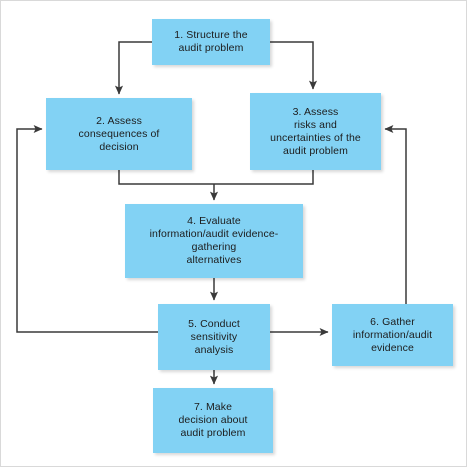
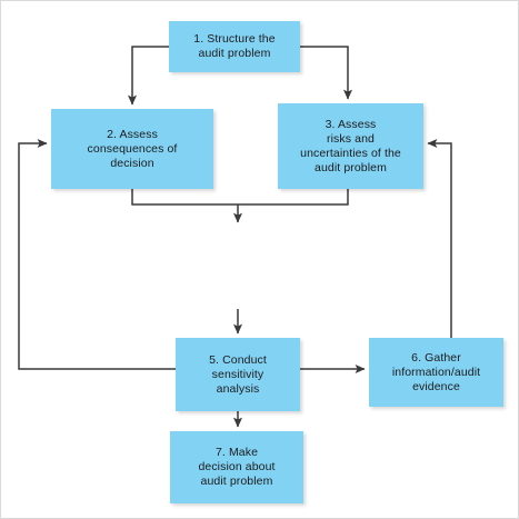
  1. Structure the
  audit problem
  2. Assess
  consequences of
  decision
  3. Assess
  risks and
  uncertainties of the
  audit problem
- 4. Evaluate
- information/audit evidence-
- gathering
- alternatives
  5. Conduct
  sensitivity
  analysis
  6. Gather
  information/audit
  evidence
  7. Make
  decision about
  audit problem
